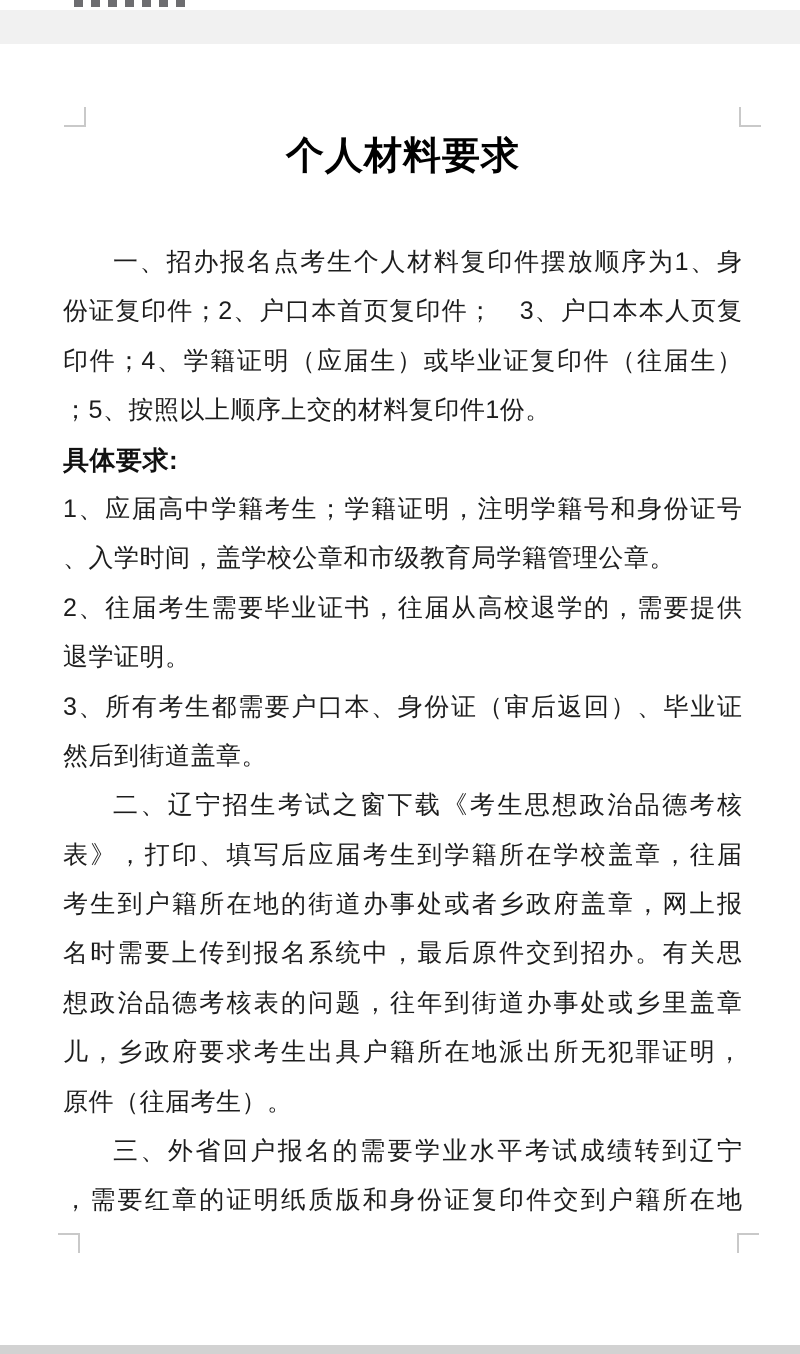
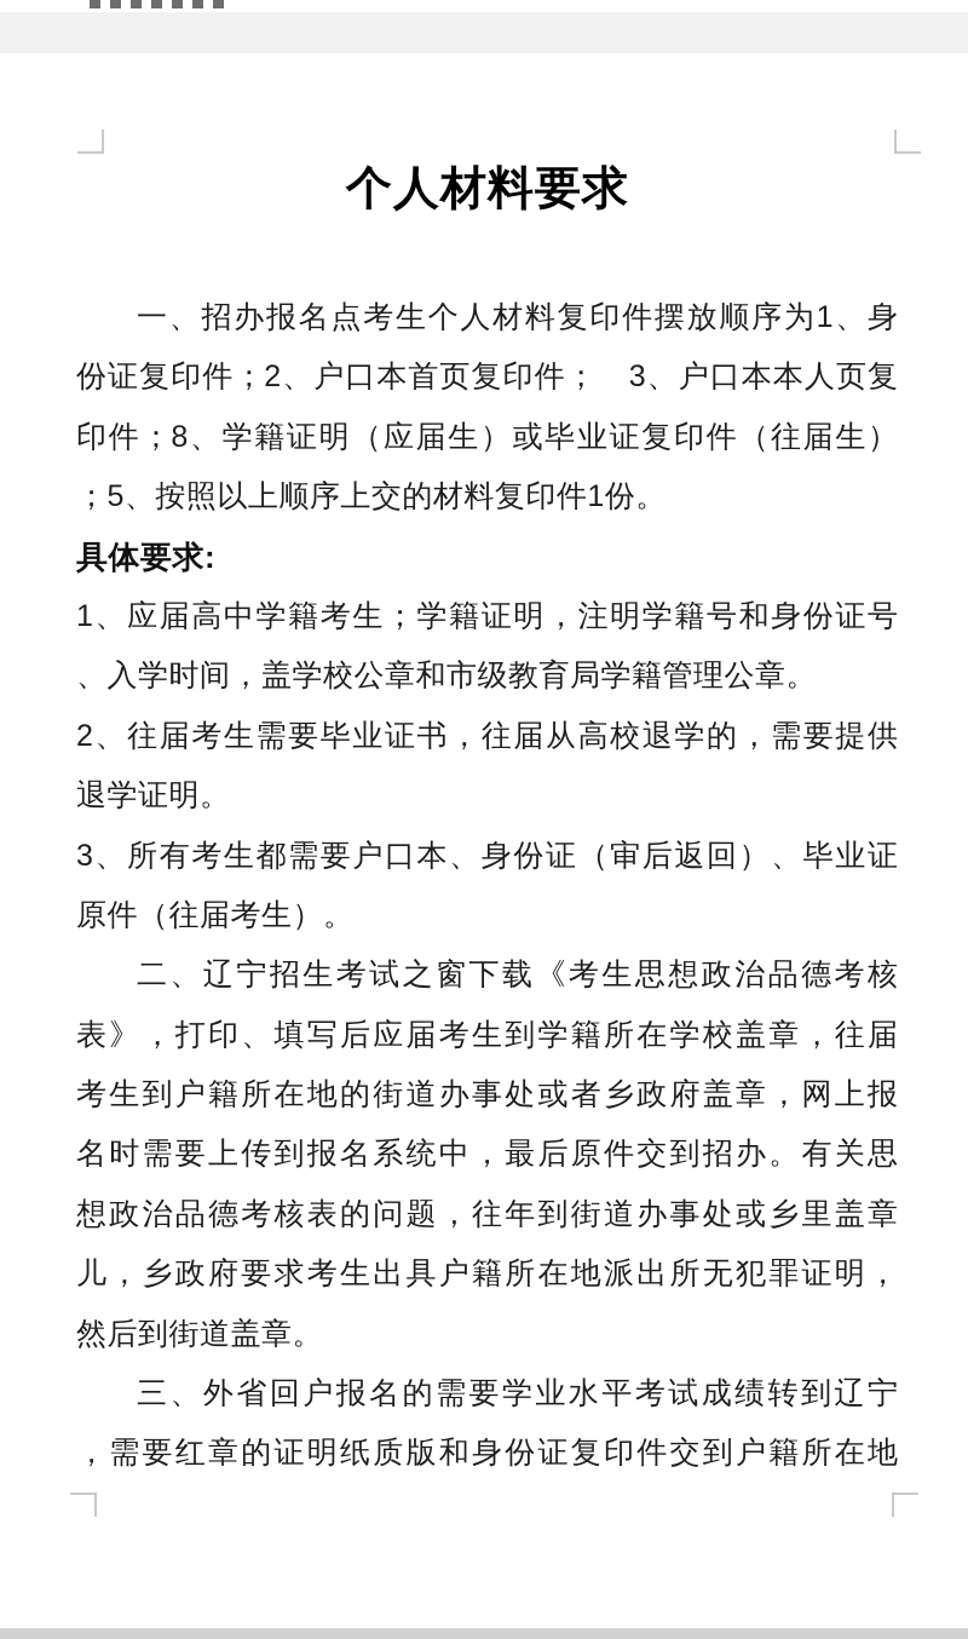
  个人材料要求
  一、招办报名点考生个人材料复印件摆放顺序为1、身
  份证复印件；2、户口本首页复印件； 3、户口本本人页复
- 印件；4、学籍证明（应届生）或毕业证复印件（往届生）
+ 印件；8、学籍证明（应届生）或毕业证复印件（往届生）
  ；5、按照以上顺序上交的材料复印件1份。
  具体要求:
  1、应届高中学籍考生；学籍证明，注明学籍号和身份证号
  、入学时间，盖学校公章和市级教育局学籍管理公章。
  2、往届考生需要毕业证书，往届从高校退学的，需要提供
  退学证明。
  3、所有考生都需要户口本、身份证（审后返回）、毕业证
- 然后到街道盖章。
+ 原件（往届考生）。
  二、辽宁招生考试之窗下载《考生思想政治品德考核
  表》，打印、填写后应届考生到学籍所在学校盖章，往届
  考生到户籍所在地的街道办事处或者乡政府盖章，网上报
  名时需要上传到报名系统中，最后原件交到招办。有关思
  想政治品德考核表的问题，往年到街道办事处或乡里盖章
  儿，乡政府要求考生出具户籍所在地派出所无犯罪证明，
- 原件（往届考生）。
+ 然后到街道盖章。
  三、外省回户报名的需要学业水平考试成绩转到辽宁
  ，需要红章的证明纸质版和身份证复印件交到户籍所在地
